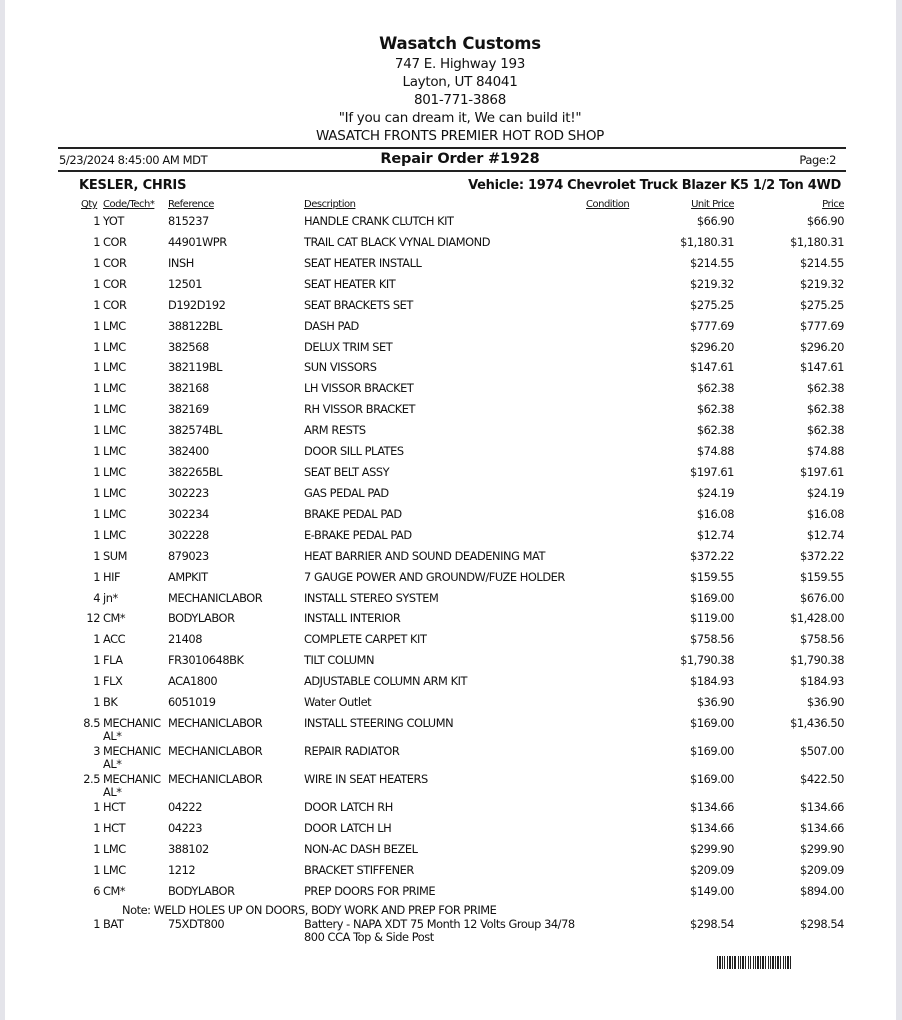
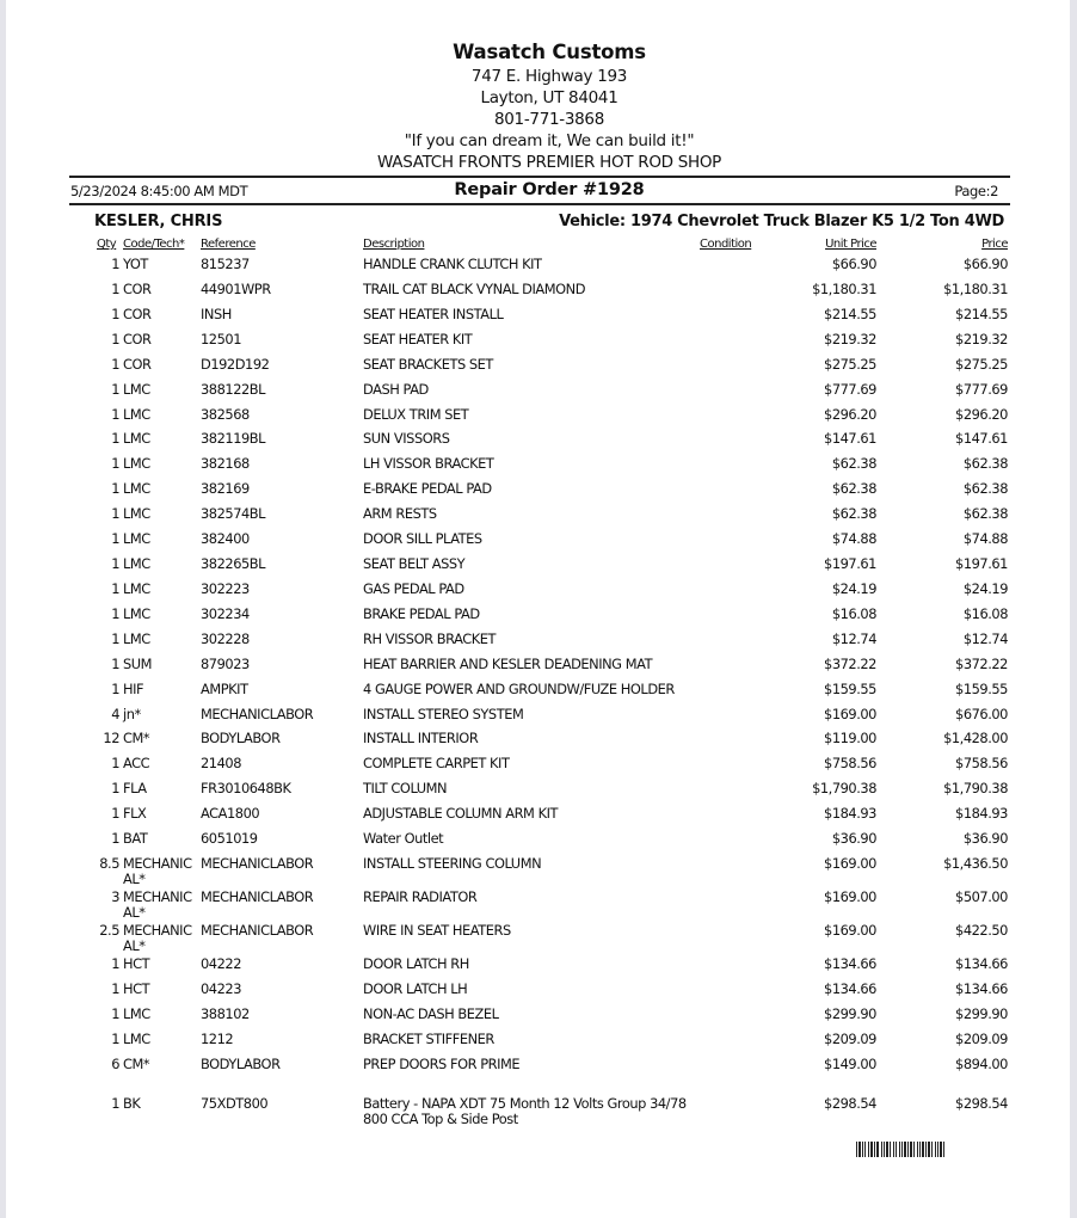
  Wasatch Customs
  747 E. Highway 193
  Layton, UT 84041
  801-771-3868
  "If you can dream it, We can build it!"
  WASATCH FRONTS PREMIER HOT ROD SHOP
  5/23/2024 8:45:00 AM MDT
  Repair Order #1928
  Page:2
  KESLER, CHRIS
  Vehicle: 1974 Chevrolet Truck Blazer K5 1/2 Ton 4WD
  Qty
  Code/Tech*
  Reference
  Description
  Condition
  Unit Price
  Price
  1
  YOT
  815237
  HANDLE CRANK CLUTCH KIT
  $66.90
  $66.90
  1
  COR
  44901WPR
  TRAIL CAT BLACK VYNAL DIAMOND
  $1,180.31
  $1,180.31
  1
  COR
  INSH
  SEAT HEATER INSTALL
  $214.55
  $214.55
  1
  COR
  12501
  SEAT HEATER KIT
  $219.32
  $219.32
  1
  COR
  D192D192
  SEAT BRACKETS SET
  $275.25
  $275.25
  1
  LMC
  388122BL
  DASH PAD
  $777.69
  $777.69
  1
  LMC
  382568
  DELUX TRIM SET
  $296.20
  $296.20
  1
  LMC
  382119BL
  SUN VISSORS
  $147.61
  $147.61
  1
  LMC
  382168
  LH VISSOR BRACKET
  $62.38
  $62.38
  1
  LMC
  382169
- RH VISSOR BRACKET
+ E-BRAKE PEDAL PAD
  $62.38
  $62.38
  1
  LMC
  382574BL
  ARM RESTS
  $62.38
  $62.38
  1
  LMC
  382400
  DOOR SILL PLATES
  $74.88
  $74.88
  1
  LMC
  382265BL
  SEAT BELT ASSY
  $197.61
  $197.61
  1
  LMC
  302223
  GAS PEDAL PAD
  $24.19
  $24.19
  1
  LMC
  302234
  BRAKE PEDAL PAD
  $16.08
  $16.08
  1
  LMC
  302228
- E-BRAKE PEDAL PAD
+ RH VISSOR BRACKET
  $12.74
  $12.74
  1
  SUM
  879023
- HEAT BARRIER AND SOUND DEADENING MAT
+ HEAT BARRIER AND KESLER DEADENING MAT
  $372.22
  $372.22
  1
  HIF
  AMPKIT
- 7 GAUGE POWER AND GROUNDW/FUZE HOLDER
+ 4 GAUGE POWER AND GROUNDW/FUZE HOLDER
  $159.55
  $159.55
  4
  jn*
  MECHANICLABOR
  INSTALL STEREO SYSTEM
  $169.00
  $676.00
  12
  CM*
  BODYLABOR
  INSTALL INTERIOR
  $119.00
  $1,428.00
  1
  ACC
  21408
  COMPLETE CARPET KIT
  $758.56
  $758.56
  1
  FLA
  FR3010648BK
  TILT COLUMN
  $1,790.38
  $1,790.38
  1
  FLX
  ACA1800
  ADJUSTABLE COLUMN ARM KIT
  $184.93
  $184.93
  1
- BK
+ BAT
  6051019
  Water Outlet
  $36.90
  $36.90
  8.5
  MECHANIC
  MECHANICLABOR
  INSTALL STEERING COLUMN
  $169.00
  $1,436.50
  AL*
  3
  MECHANIC
  MECHANICLABOR
  REPAIR RADIATOR
  $169.00
  $507.00
  AL*
  2.5
  MECHANIC
  MECHANICLABOR
  WIRE IN SEAT HEATERS
  $169.00
  $422.50
  AL*
  1
  HCT
  04222
  DOOR LATCH RH
  $134.66
  $134.66
  1
  HCT
  04223
  DOOR LATCH LH
  $134.66
  $134.66
  1
  LMC
  388102
  NON-AC DASH BEZEL
  $299.90
  $299.90
  1
  LMC
  1212
  BRACKET STIFFENER
  $209.09
  $209.09
  6
  CM*
  BODYLABOR
  PREP DOORS FOR PRIME
  $149.00
  $894.00
  1
- BAT
+ BK
  75XDT800
  Battery - NAPA XDT 75 Month 12 Volts Group 34/78
  $298.54
  $298.54
  800 CCA Top & Side Post
- Note: WELD HOLES UP ON DOORS, BODY WORK AND PREP FOR PRIME
